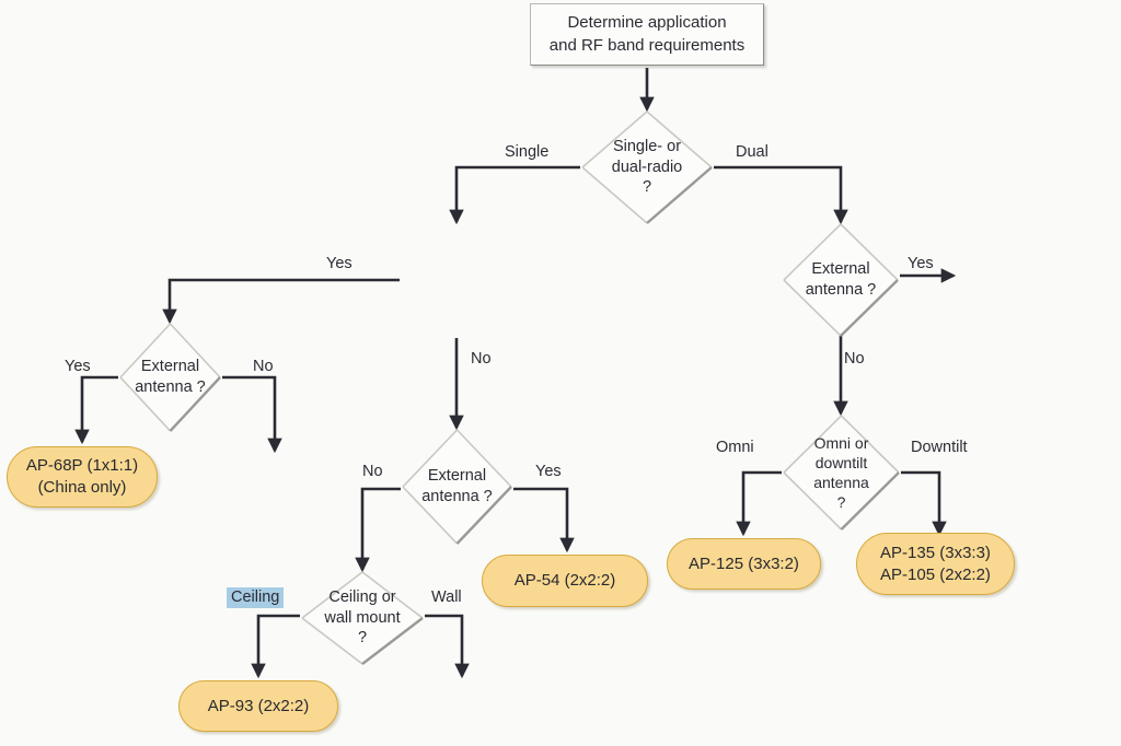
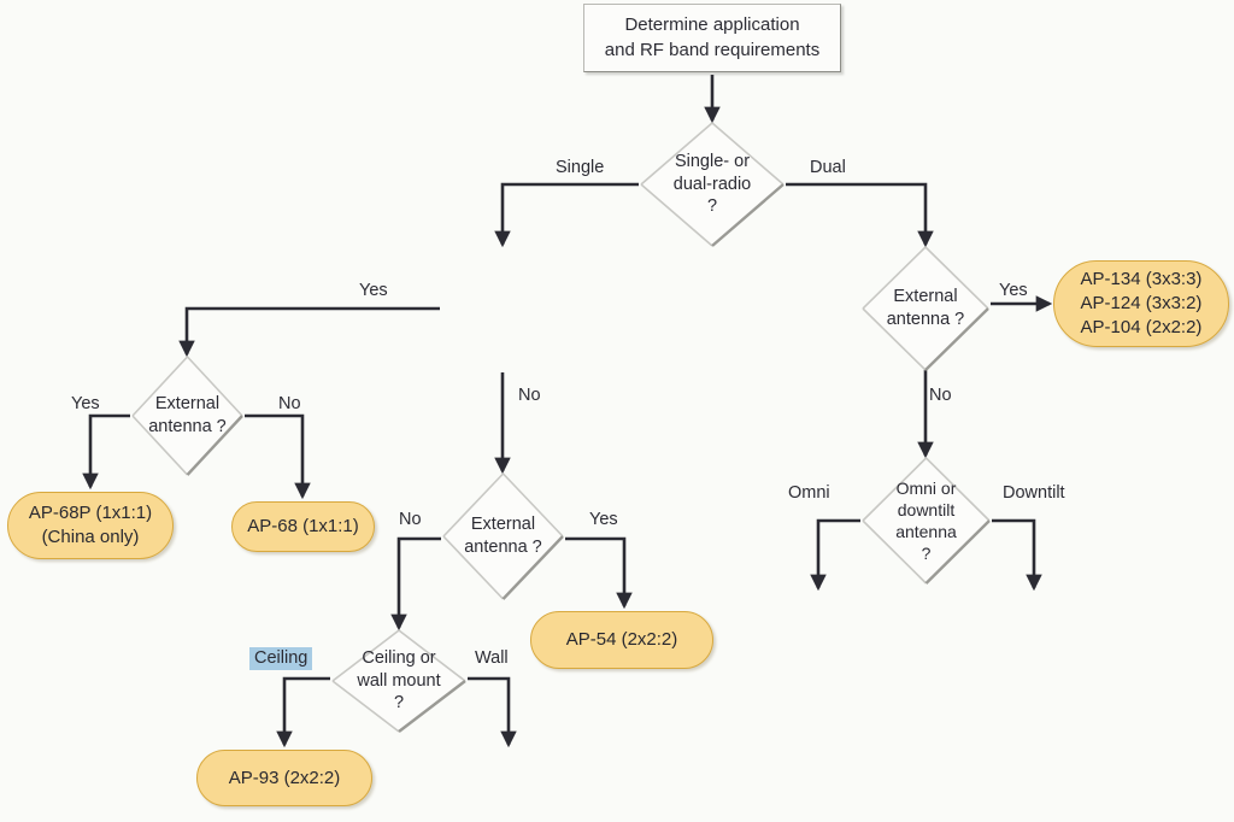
  Determine application
  and RF band requirements
  Single- or
  dual-radio
  ?
  Single
  Dual
  Yes
  No
  External
  antenna ?
  Yes
  No
  AP-68P (1x1:1)
  (China only)
+ AP-68 (1x1:1)
  External
  antenna ?
  No
  Yes
  AP-54 (2x2:2)
  Ceiling or
  wall mount
  ?
  Ceiling
  Wall
  AP-93 (2x2:2)
  External
  antenna ?
  Yes
  No
+ AP-134 (3x3:3)
+ AP-124 (3x3:2)
+ AP-104 (2x2:2)
  Omni or
  downtilt
  antenna
  ?
  Omni
  Downtilt
- AP-125 (3x3:2)
- AP-135 (3x3:3)
- AP-105 (2x2:2)
